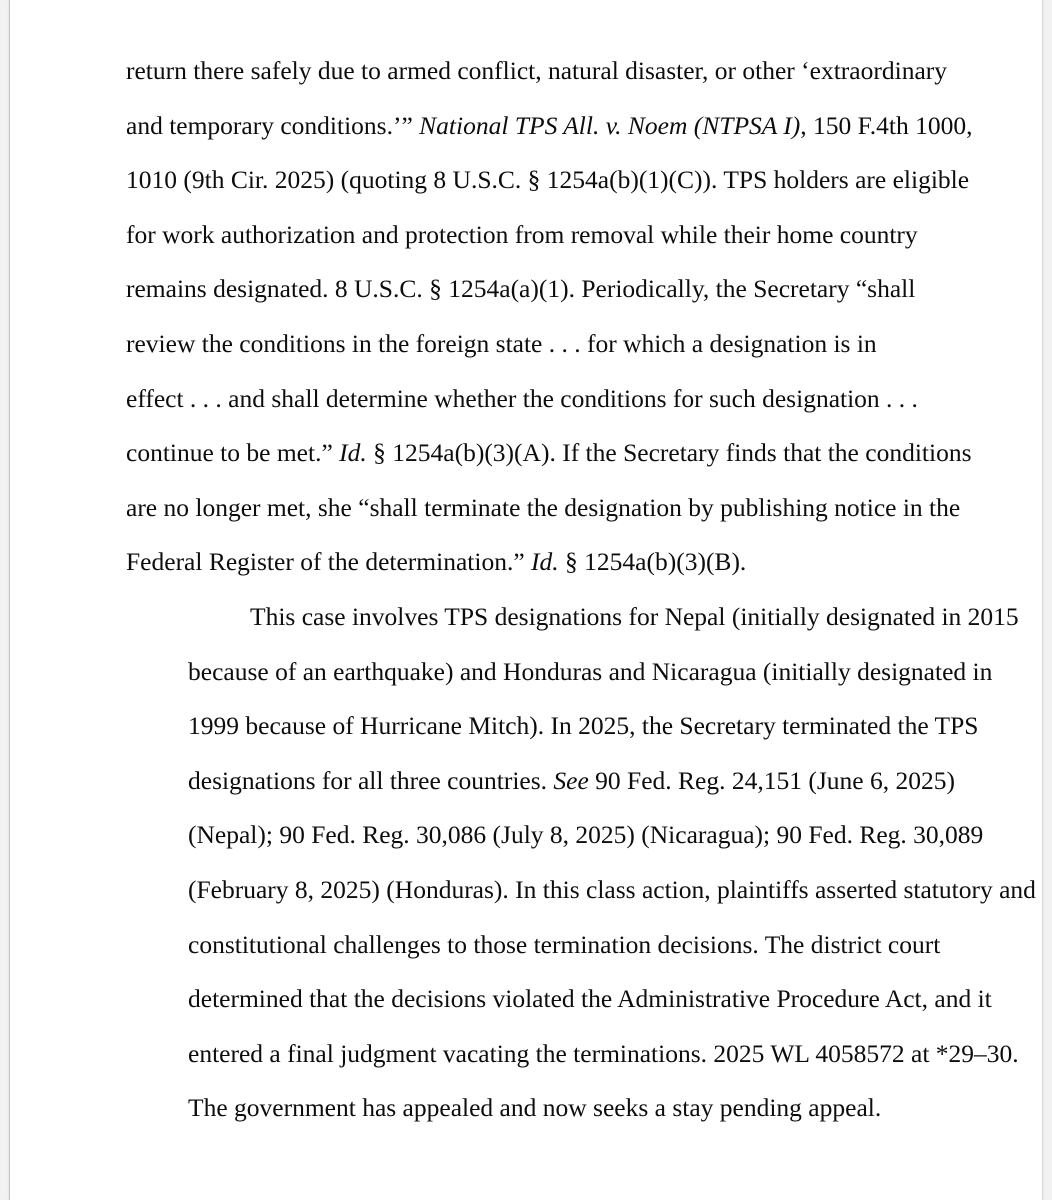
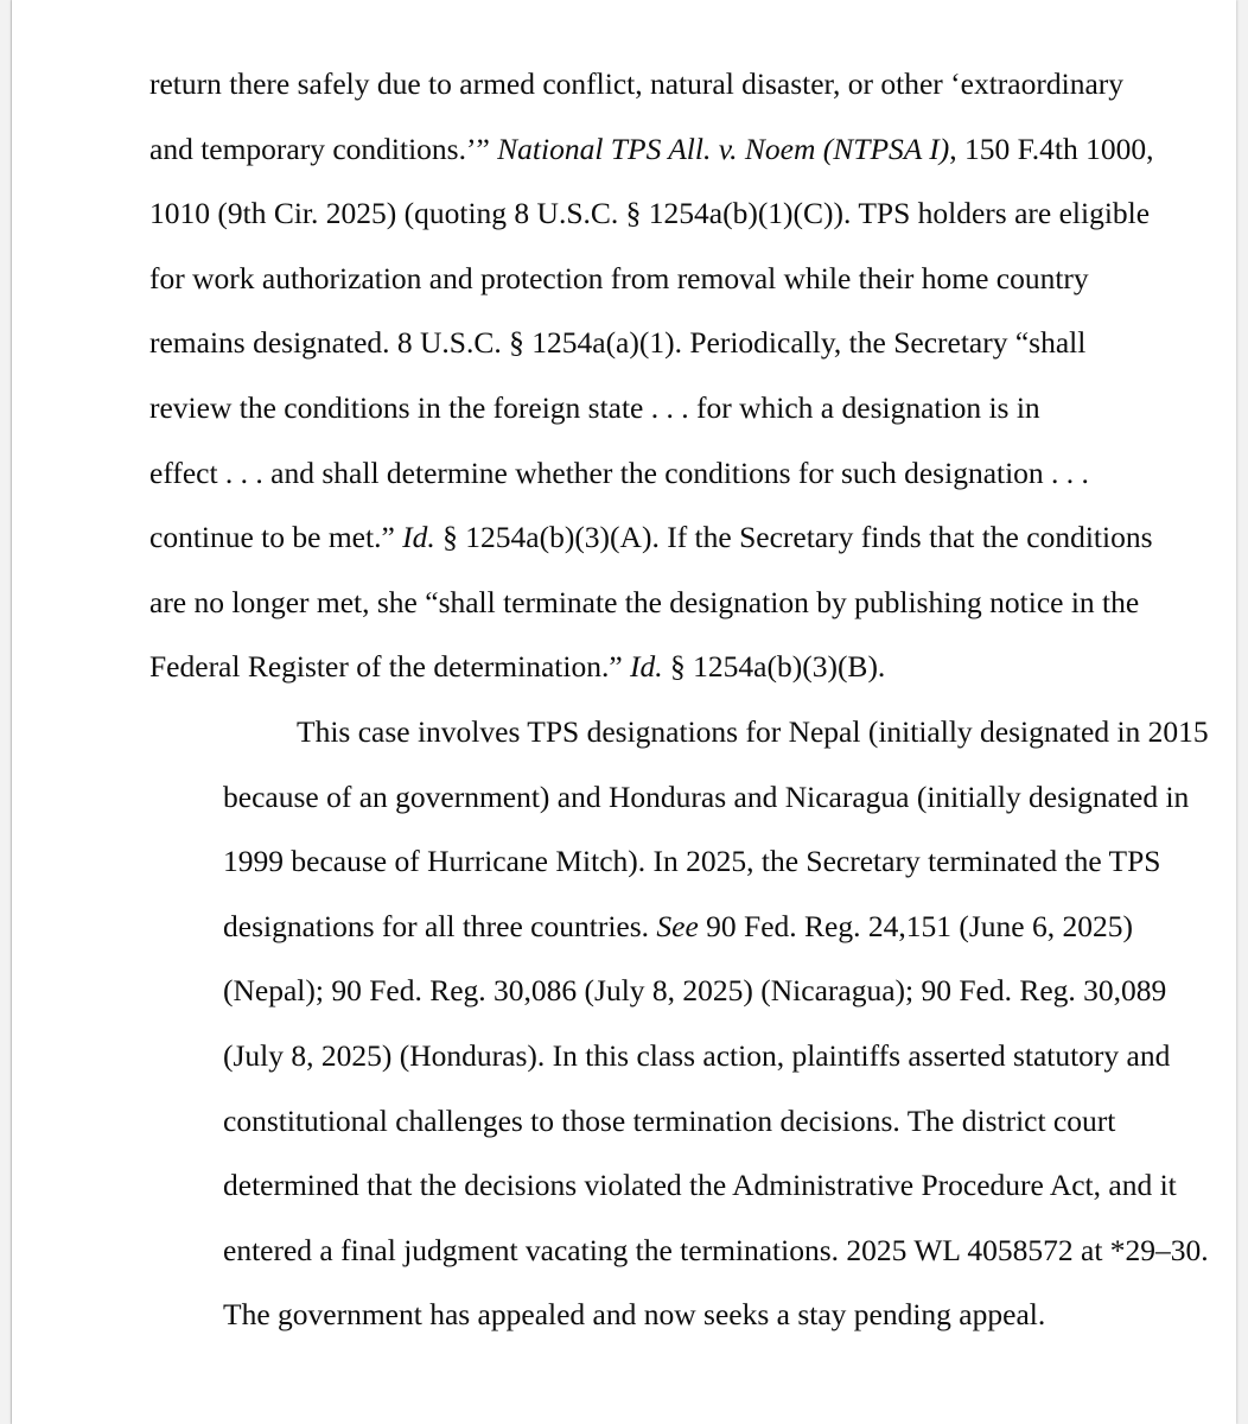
  return there safely due to armed conflict, natural disaster, or other ‘extraordinary
  and temporary conditions.’” National TPS All. v. Noem (NTPSA I), 150 F.4th 1000,
  1010 (9th Cir. 2025) (quoting 8 U.S.C. § 1254a(b)(1)(C)). TPS holders are eligible
  for work authorization and protection from removal while their home country
  remains designated. 8 U.S.C. § 1254a(a)(1). Periodically, the Secretary “shall
  review the conditions in the foreign state . . . for which a designation is in
  effect . . . and shall determine whether the conditions for such designation . . .
  continue to be met.” Id. § 1254a(b)(3)(A). If the Secretary finds that the conditions
  are no longer met, she “shall terminate the designation by publishing notice in the
  Federal Register of the determination.” Id. § 1254a(b)(3)(B).
  This case involves TPS designations for Nepal (initially designated in 2015
- because of an earthquake) and Honduras and Nicaragua (initially designated in
+ because of an government) and Honduras and Nicaragua (initially designated in
  1999 because of Hurricane Mitch). In 2025, the Secretary terminated the TPS
  designations for all three countries. See 90 Fed. Reg. 24,151 (June 6, 2025)
  (Nepal); 90 Fed. Reg. 30,086 (July 8, 2025) (Nicaragua); 90 Fed. Reg. 30,089
- (February 8, 2025) (Honduras). In this class action, plaintiffs asserted statutory and
+ (July 8, 2025) (Honduras). In this class action, plaintiffs asserted statutory and
  constitutional challenges to those termination decisions. The district court
  determined that the decisions violated the Administrative Procedure Act, and it
  entered a final judgment vacating the terminations. 2025 WL 4058572 at *29–30.
  The government has appealed and now seeks a stay pending appeal.
